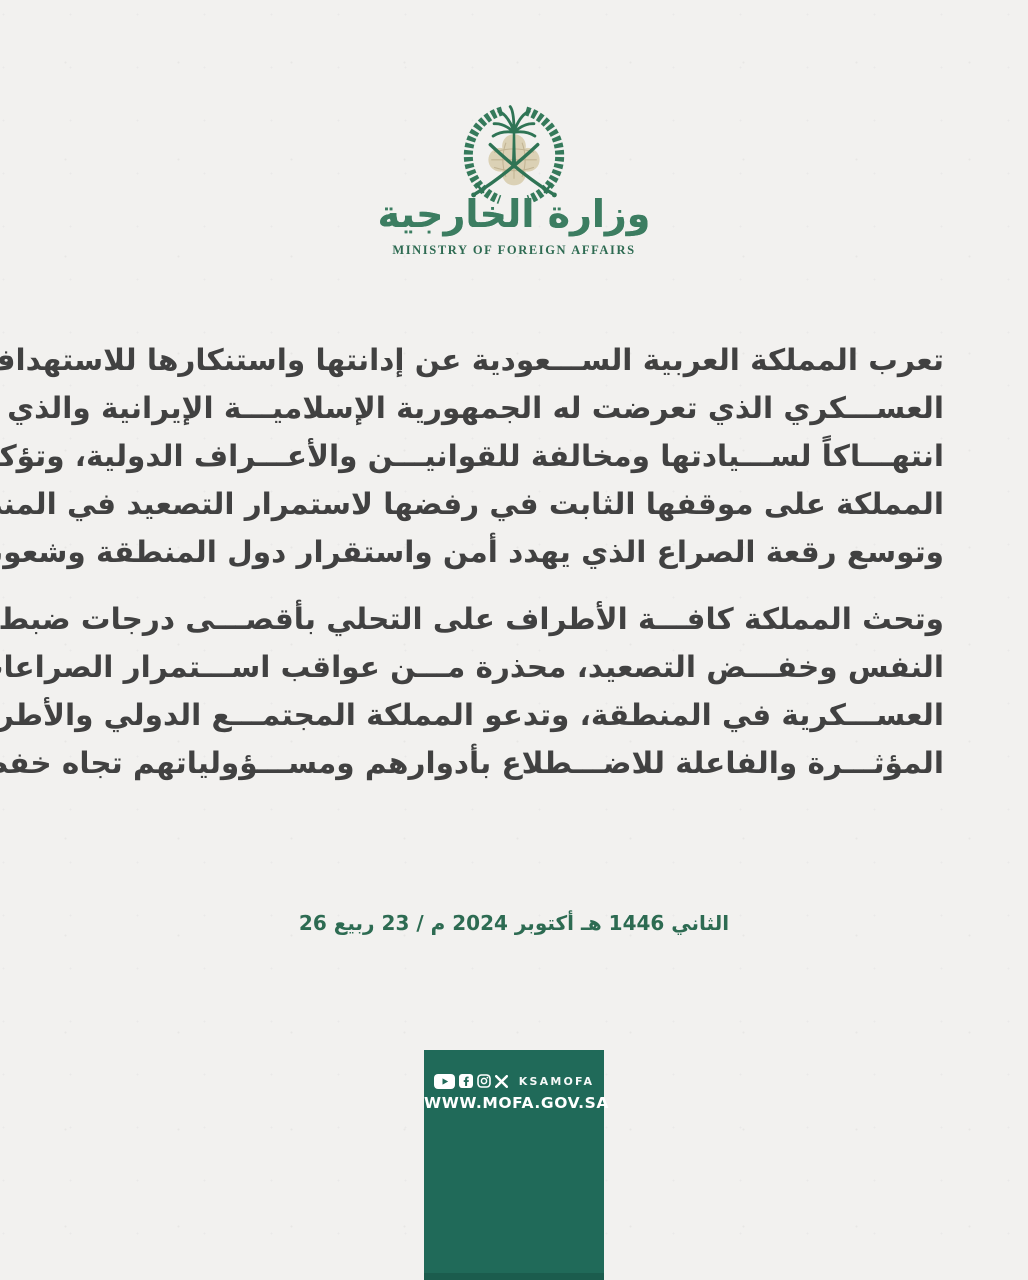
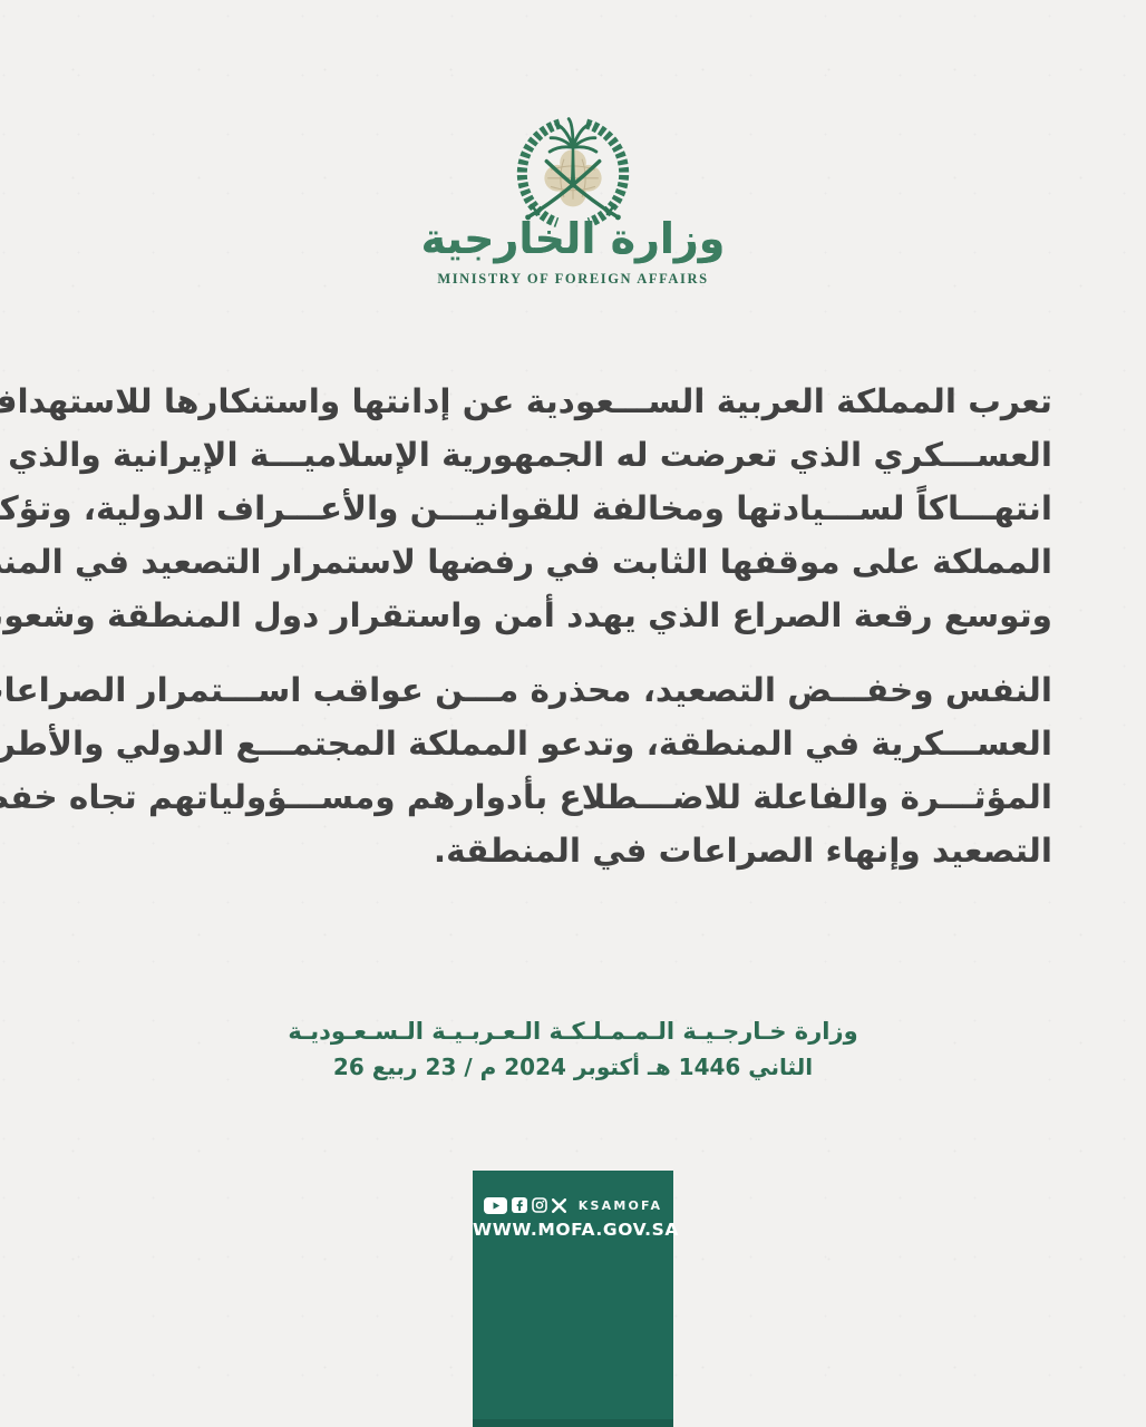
  وزارة الخارجية
  MINISTRY OF FOREIGN AFFAIRS
  تعرب المملكة العربية الســـعودية عن إدانتها واستنكارها للاستهدا
  العســـكري الذي تعرضت له الجمهورية الإسلاميـــة الإيرانية والذي
  انتهـــاكاً لســـيادتها ومخالفة للقوانيـــن والأعـــراف الدولية، وتؤك
  المملكة على موقفها الثابت في رفضها لاستمرار التصعيد في المن
  وتوسع رقعة الصراع الذي يهدد أمن واستقرار دول المنطقة وشعو
- وتحث المملكة كافـــة الأطراف على التحلي بأقصـــى درجات ضبط
  النفس وخفـــض التصعيد، محذرة مـــن عواقب اســـتمرار الصراعا
  العســـكرية في المنطقة، وتدعو المملكة المجتمـــع الدولي والأطر
  المؤثـــرة والفاعلة للاضـــطلاع بأدوارهم ومســـؤولياتهم تجاه خف
+ التصعيد وإنهاء الصراعات في المنطقة.
+ وزارة خـارجـيـة الـمـمـلـكـة الـعـربـيـة الـسـعـوديـة
  26 أكتوبر 2024 م / 23 ربيع ‎الثاني 1446 هـ
  KSAMOFA
  WWW.MOFA.GOV.SA
